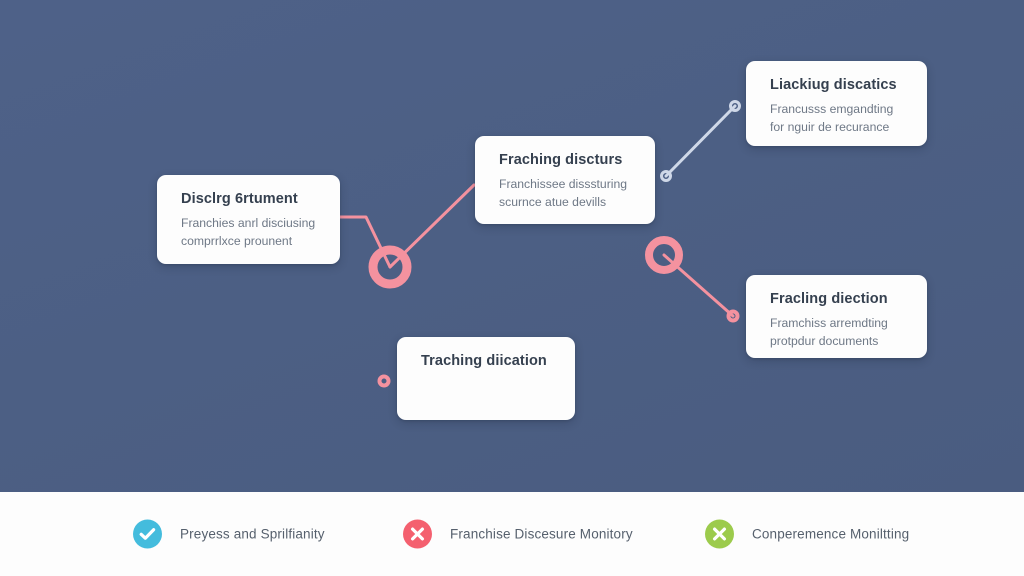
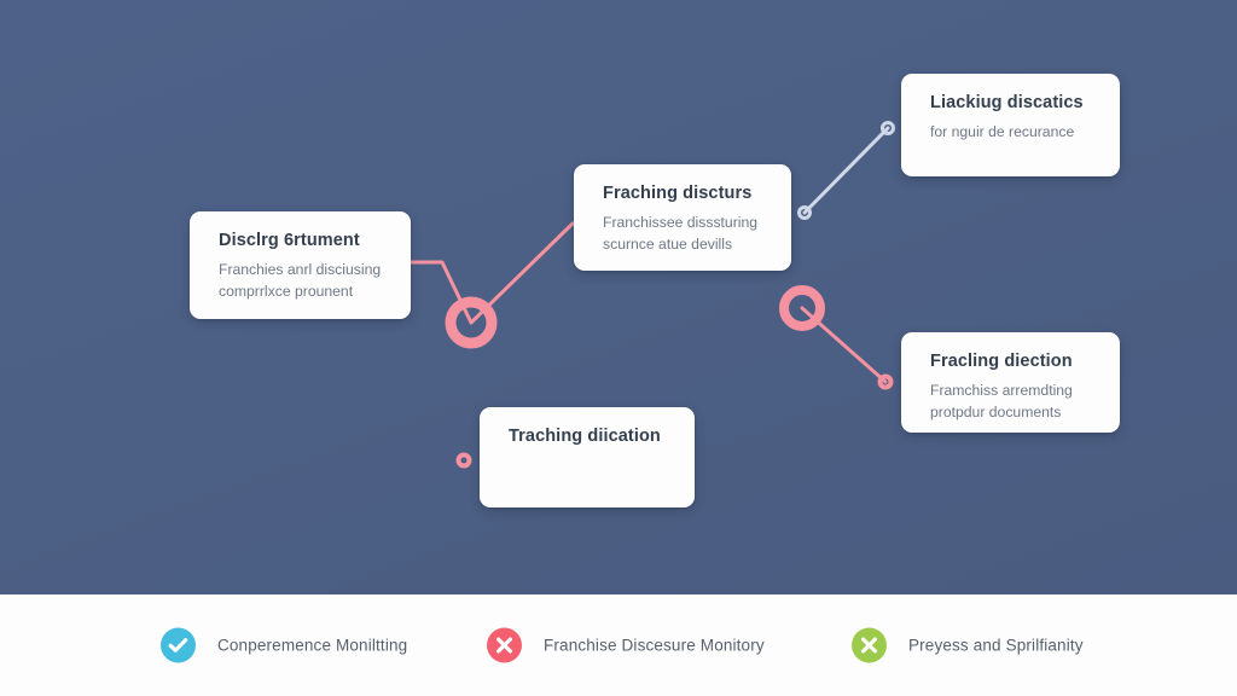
  Disclrg 6rtument
  Franchies anrl disciusing
  comprrlxce prounent
  Fraching discturs
  Franchissee disssturing
  scurnce atue devills
  Liackiug discatics
- Francusss emgandting
  for nguir de recurance
  Traching diication
  Fracling diection
  Framchiss arremdting
  protpdur documents
- Preyess and Sprilfianity
+ Conperemence Moniltting
  Franchise Discesure Monitory
- Conperemence Moniltting
+ Preyess and Sprilfianity
